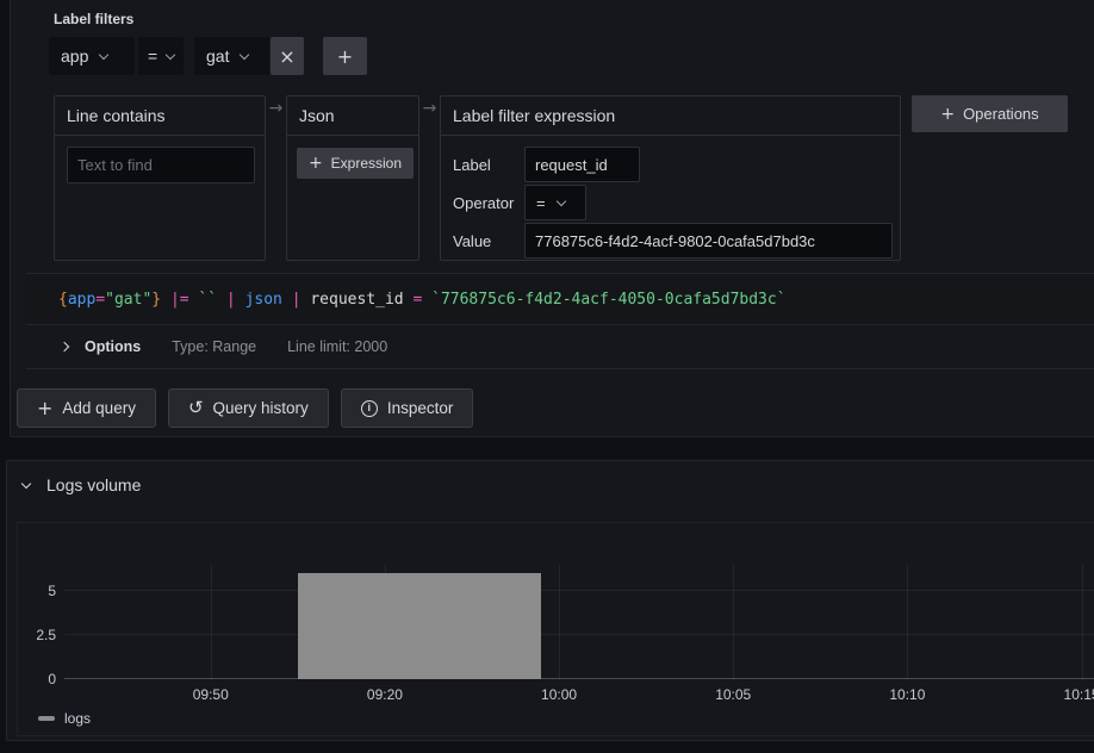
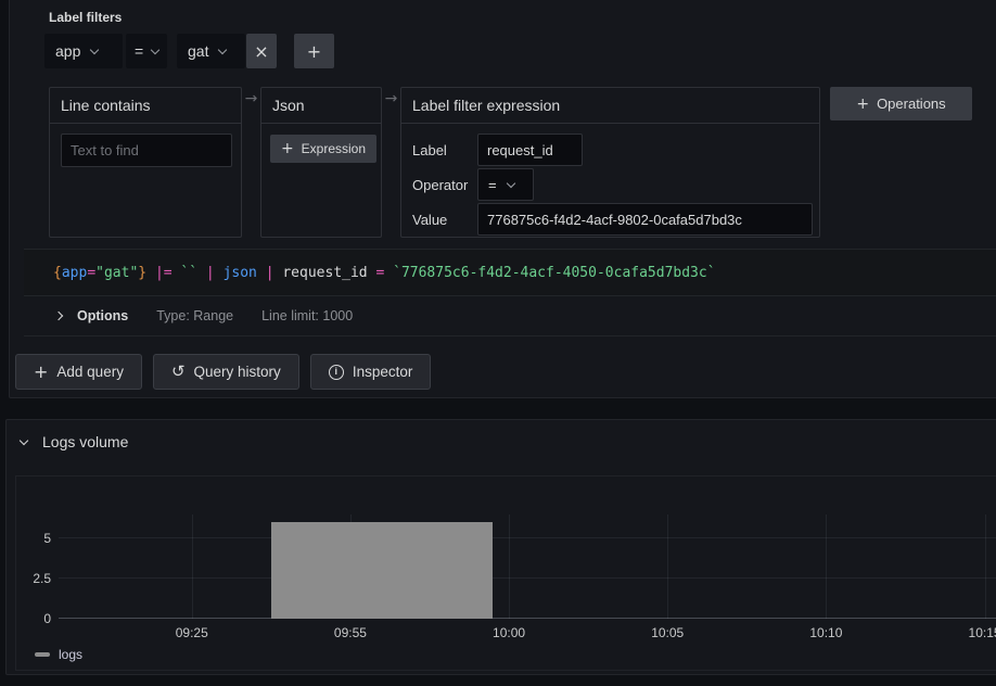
  Label filters
  app
  =
  gat
  ×
  +
  Line contains
  Text to find
  →
  Json
  +
  Expression
  →
  Label filter expression
  Label
  request_id
  Operator
  =
  Value
  776875c6-f4d2-4acf-9802-0cafa5d7bd3c
  +
  Operations
  {app="gat"} |= `` | json | request_id = `776875c6-f4d2-4acf-4050-0cafa5d7bd3c`
  Options
  Type: Range
- Line limit: 2000
+ Line limit: 1000
  +
  Add query
  ↺
  Query history
  i
  Inspector
  Logs volume
  0
  2.5
  5
- 09:50
+ 09:25
- 09:20
+ 09:55
  10:00
  10:05
  10:10
  10:1
  logs
